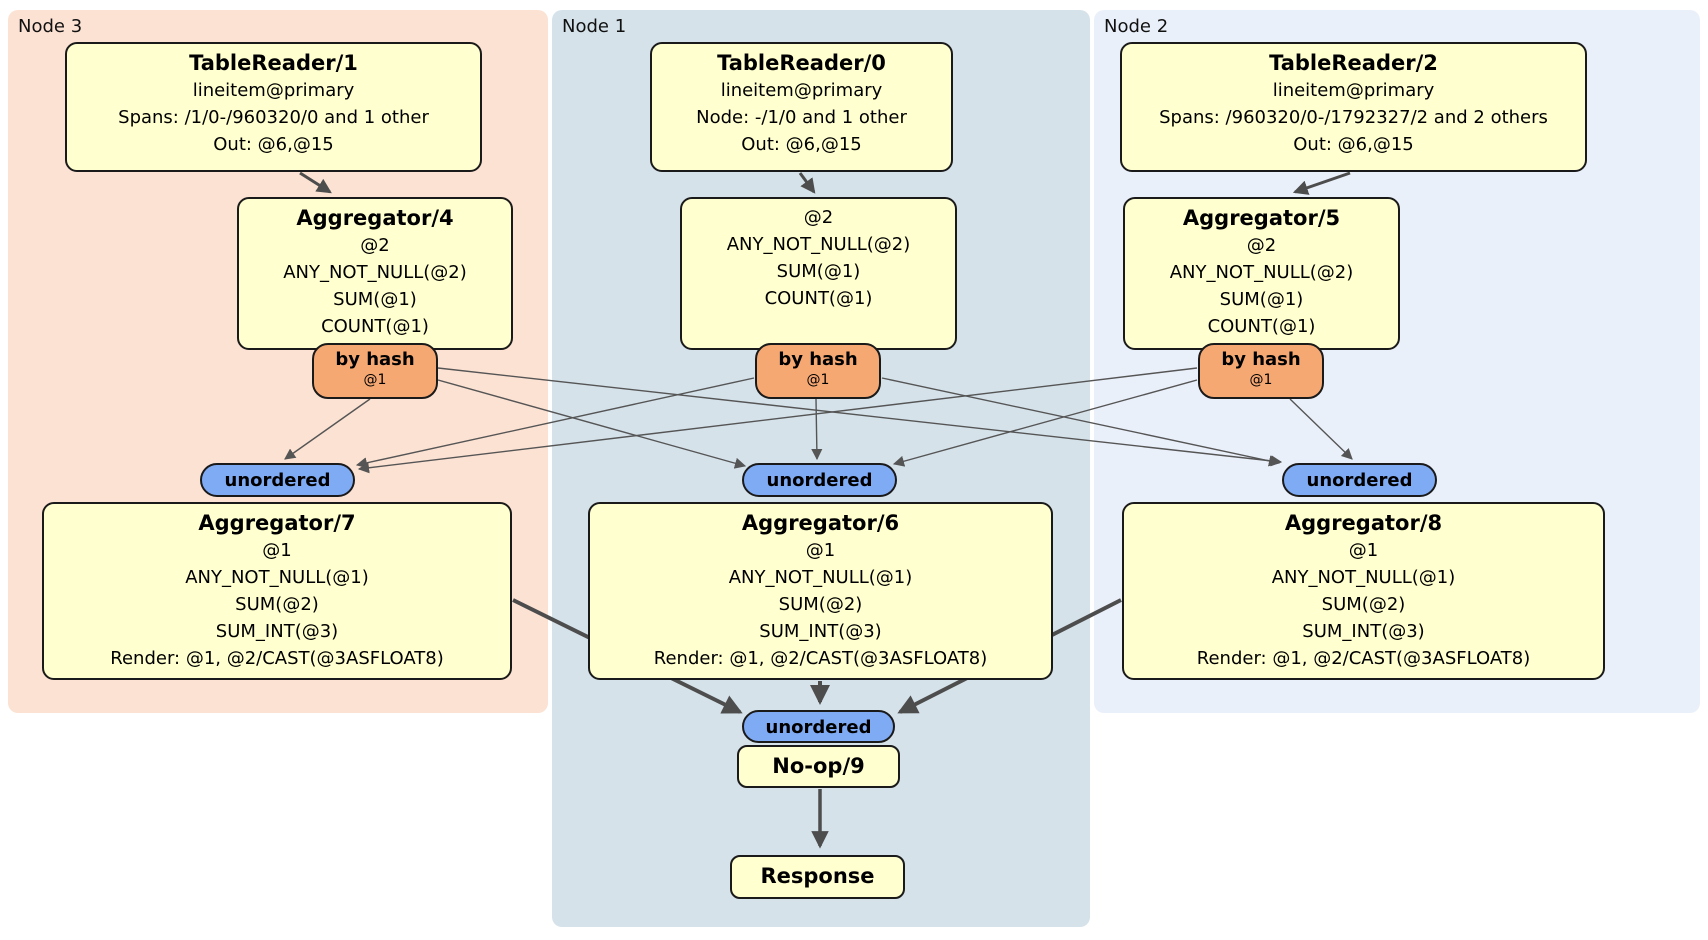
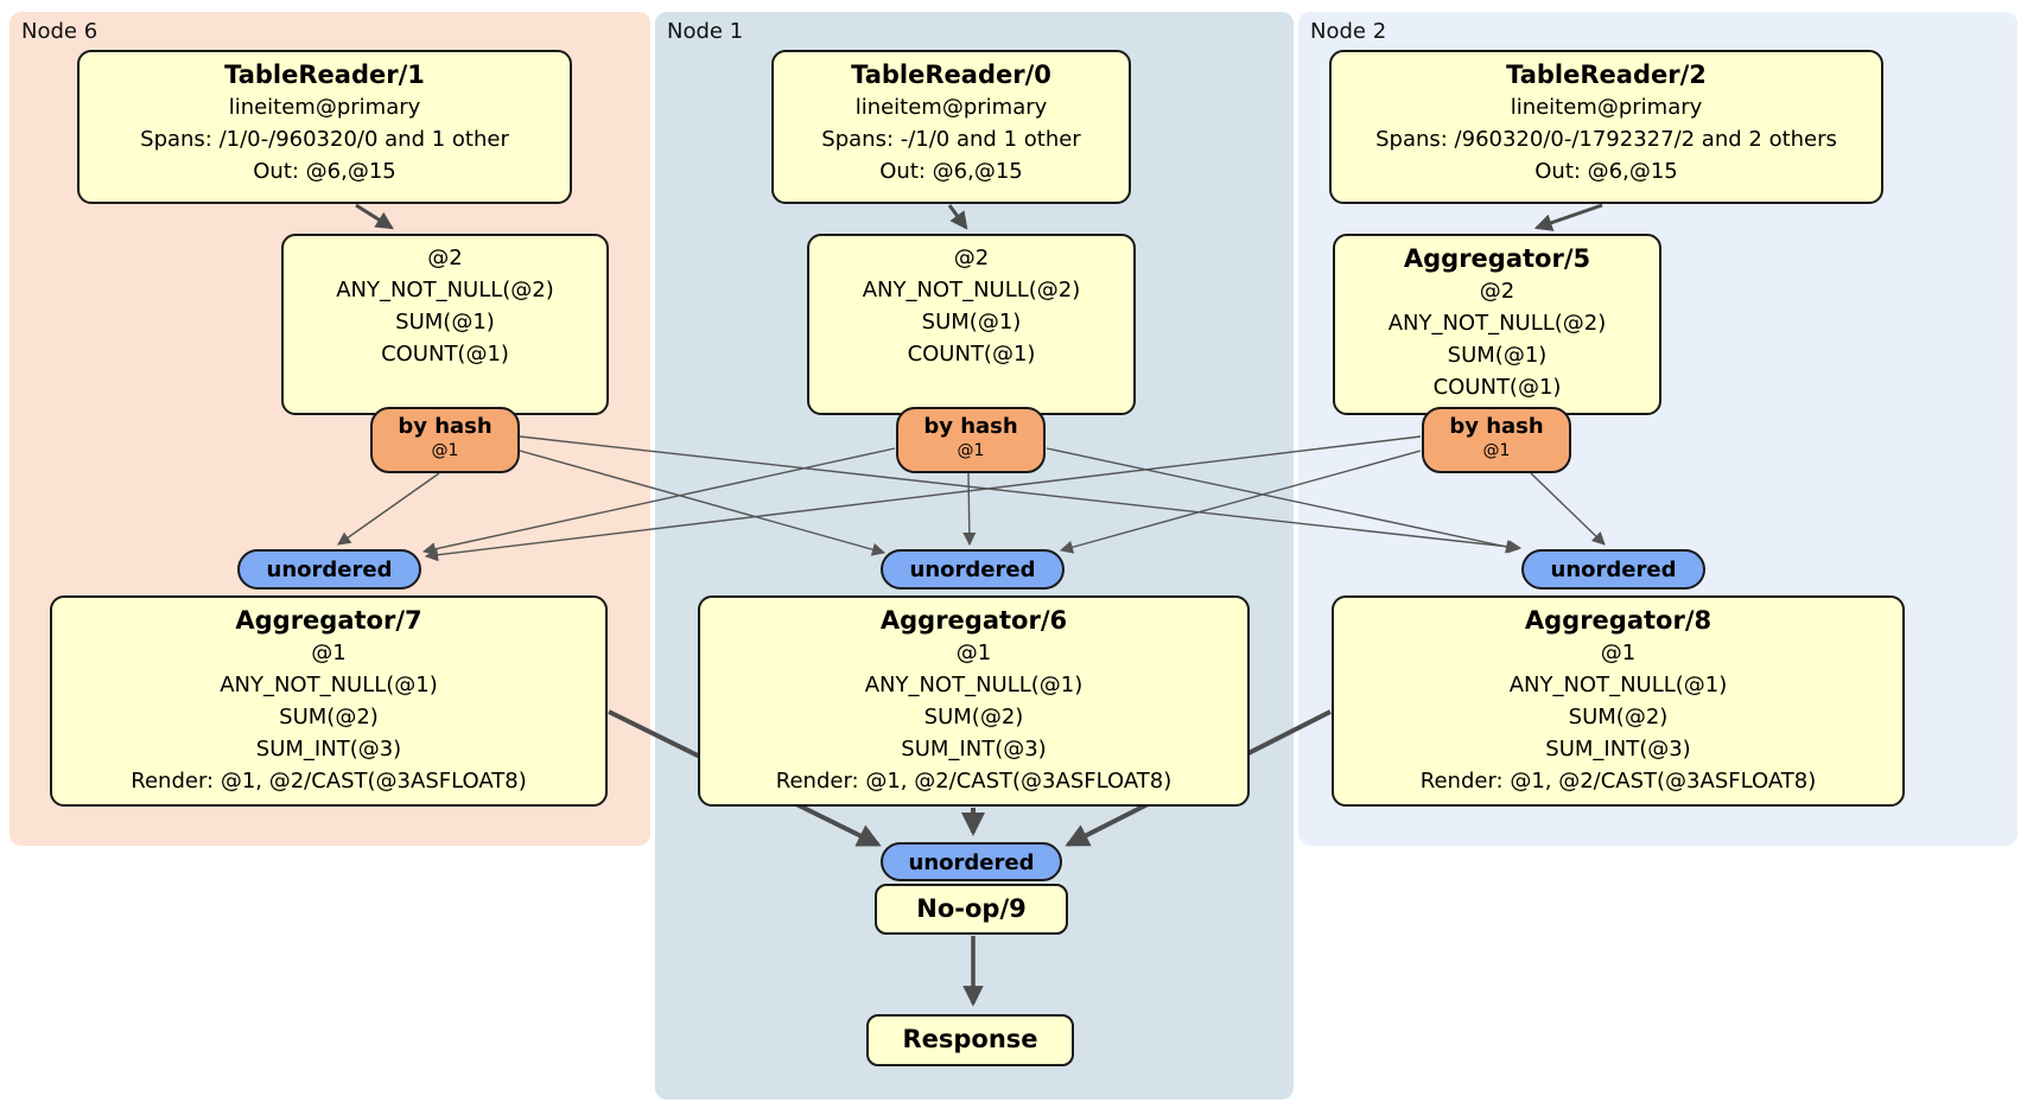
- Node 3
+ Node 6
  Node 1
  Node 2
  TableReader/1
  lineitem@primary
  Spans: /1/0-/960320/0 and 1 other
  Out: @6,@15
  TableReader/0
  lineitem@primary
- Node: -/1/0 and 1 other
+ Spans: -/1/0 and 1 other
  Out: @6,@15
  TableReader/2
  lineitem@primary
  Spans: /960320/0-/1792327/2 and 2 others
  Out: @6,@15
- Aggregator/4
  @2
  ANY_NOT_NULL(@2)
  SUM(@1)
  COUNT(@1)
  @2
  ANY_NOT_NULL(@2)
  SUM(@1)
  COUNT(@1)
  Aggregator/5
  @2
  ANY_NOT_NULL(@2)
  SUM(@1)
  COUNT(@1)
  by hash
  @1
  by hash
  @1
  by hash
  @1
  unordered
  unordered
  unordered
  Aggregator/7
  @1
  ANY_NOT_NULL(@1)
  SUM(@2)
  SUM_INT(@3)
  Render: @1, @2/CAST(@3ASFLOAT8)
  Aggregator/6
  @1
  ANY_NOT_NULL(@1)
  SUM(@2)
  SUM_INT(@3)
  Render: @1, @2/CAST(@3ASFLOAT8)
  Aggregator/8
  @1
  ANY_NOT_NULL(@1)
  SUM(@2)
  SUM_INT(@3)
  Render: @1, @2/CAST(@3ASFLOAT8)
  unordered
  No-op/9
  Response
